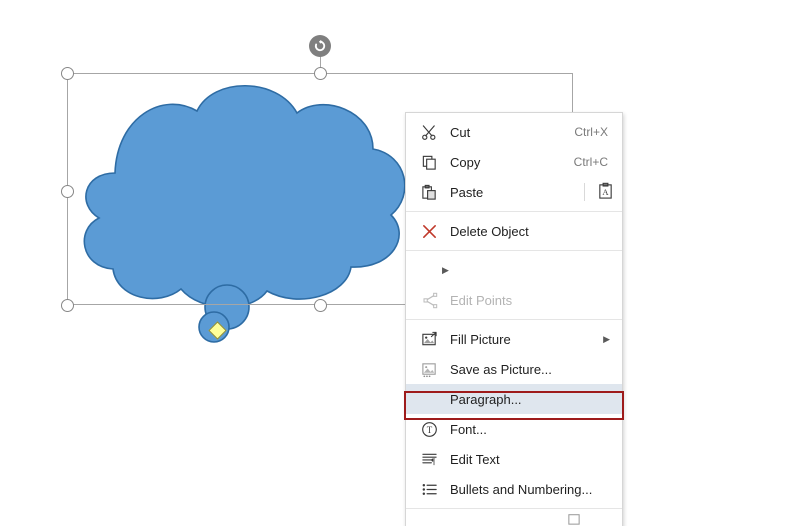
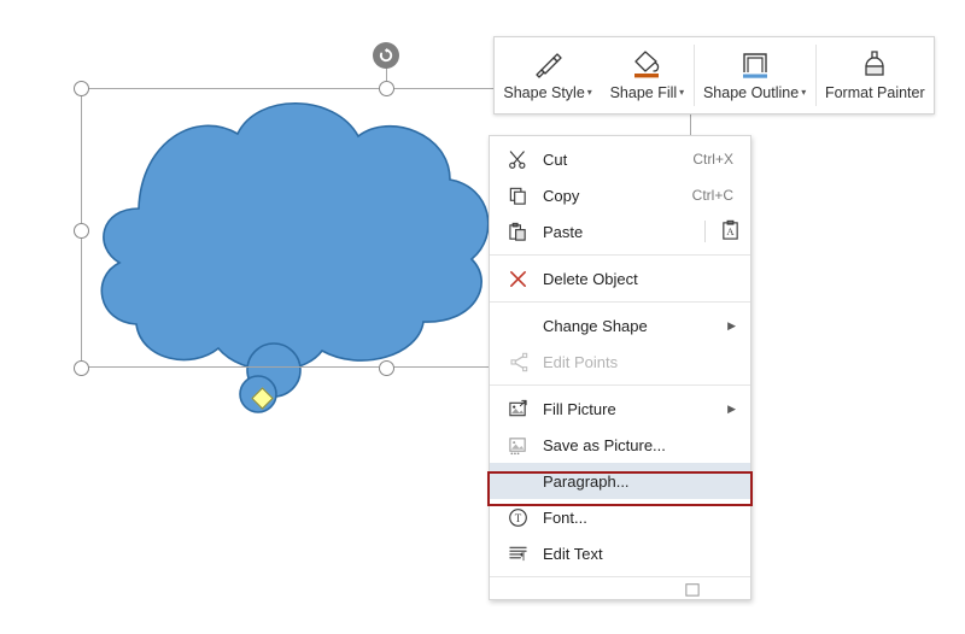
+ Shape Style ▾
+ Shape Fill ▾
+ Shape Outline ▾
+ Format Painter
  Cut
  Ctrl+X
  Copy
  Ctrl+C
  Paste
  A
  Delete Object
+ Change Shape
  ▶
  Edit Points
  Fill Picture
  ▶
  Save as Picture...
  Paragraph...
  T
  Font...
  ¶
  Edit Text
- Bullets and Numbering...
